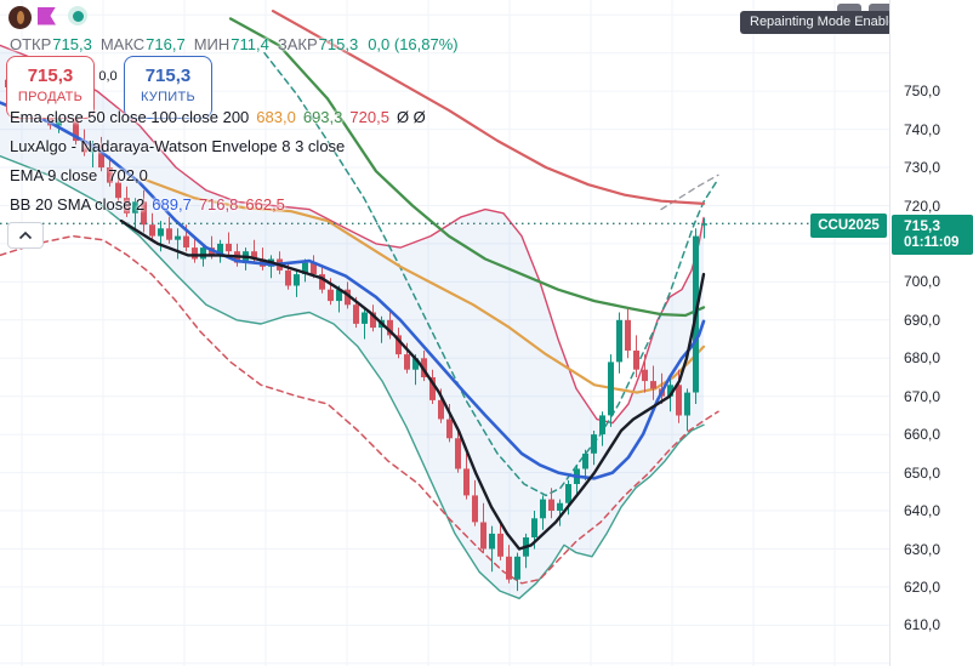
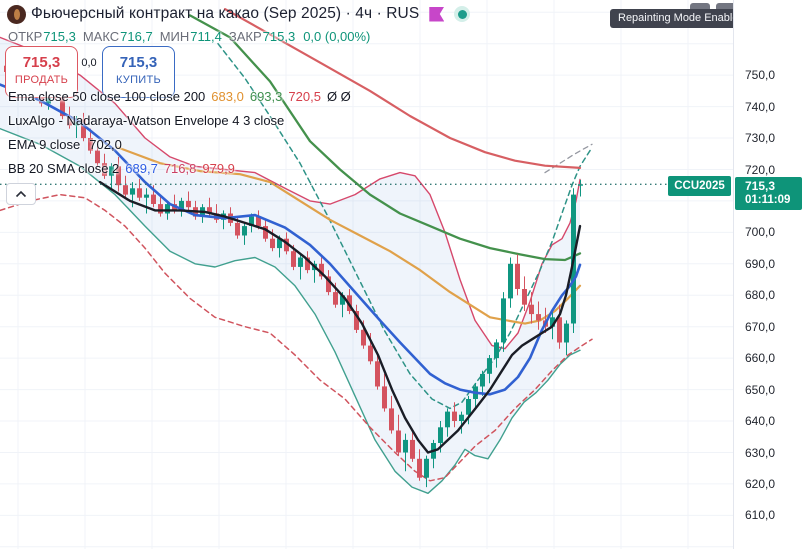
+ Фьючерсный контракт на какао (Sep 2025) · 4ч · RUS
  ОТКР
  715,3
  МАКС
  716,7
  МИН
  711,4
  ЗАКР
  715,3
- 0,0 (16,87%)
+ 0,0 (0,00%)
  715,3
  ПРОДАТЬ
  0,0
  715,3
  КУПИТЬ
  Ema close 50 close 100 close 200
  683,0
  693,3
  720,5
  Ø Ø
- LuxAlgo - Nadaraya-Watson Envelope 8 3 close
+ LuxAlgo - Nadaraya-Watson Envelope 4 3 close
  EMA 9 close
  702,0
  BB 20 SMA close 2
  689,7
  716,8
- 662,5
+ 979,9
  Repainting Mode Enabl
  CCU2025
  715,3
  01:11:09
  750,0
  740,0
  730,0
  720,0
  700,0
  690,0
  680,0
  670,0
  660,0
  650,0
  640,0
  630,0
  620,0
  610,0
